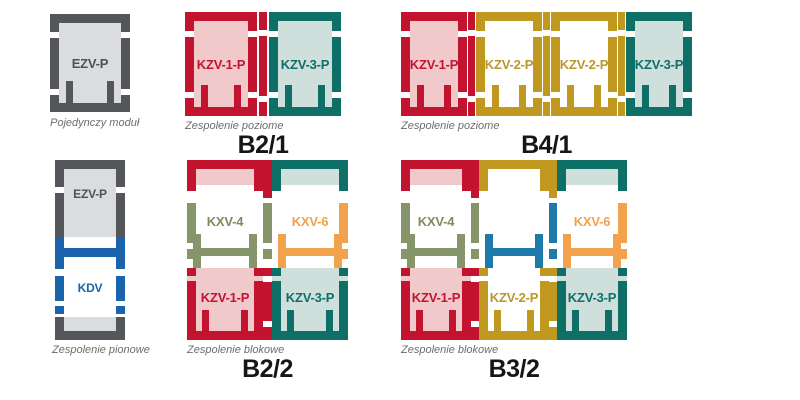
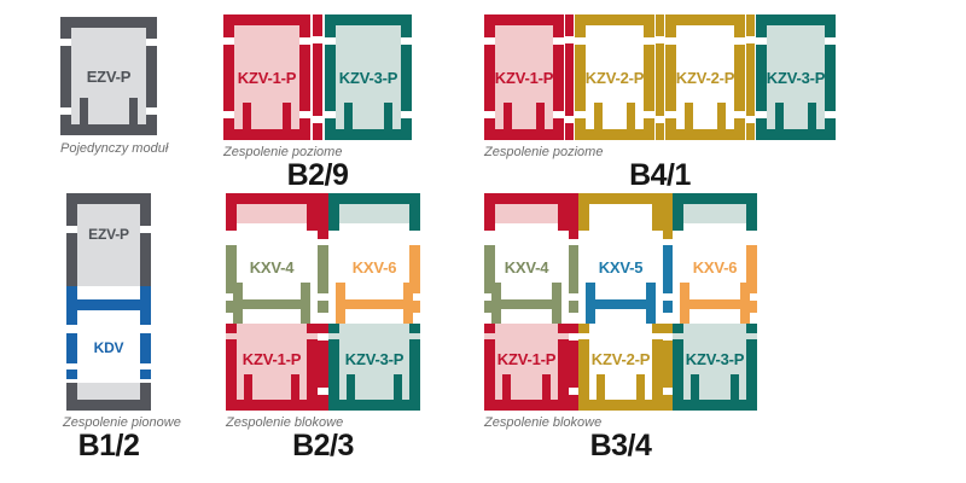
  EZV-P
  Pojedynczy moduł
  KZV-1-P
  KZV-3-P
  Zespolenie poziome
- B2/1
+ B2/9
  KZV-1-P
  KZV-2-P
  KZV-2-P
  KZV-3-P
  Zespolenie poziome
  B4/1
  EZV-P
  KDV
  Zespolenie pionowe
+ B1/2
  KXV-4
  KZV-1-P
  KXV-6
  KZV-3-P
  Zespolenie blokowe
- B2/2
+ B2/3
  KXV-4
  KZV-1-P
+ KXV-5
  KZV-2-P
  KXV-6
  KZV-3-P
  Zespolenie blokowe
- B3/2
+ B3/4
